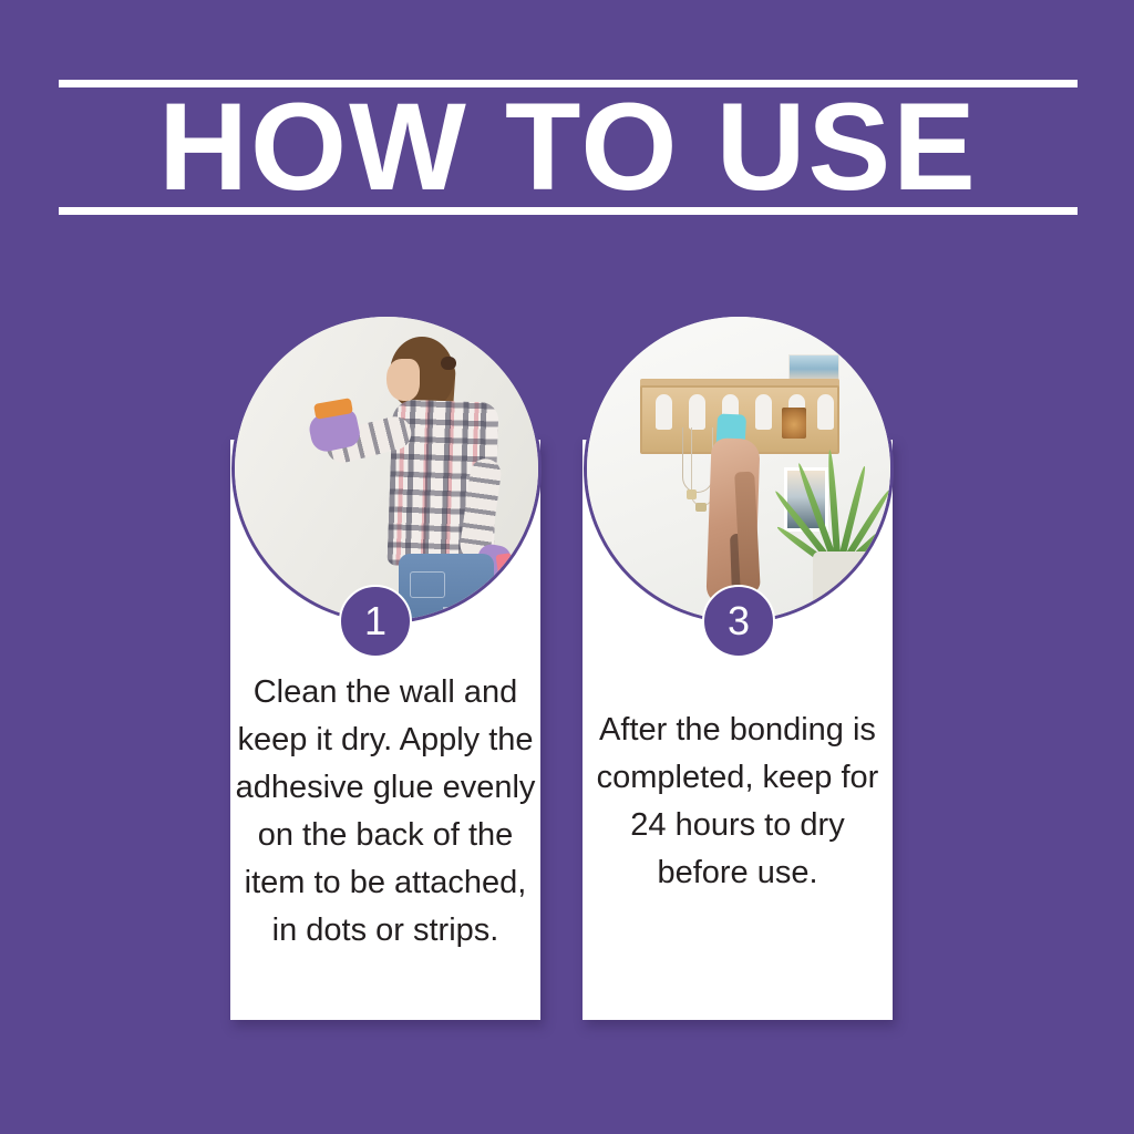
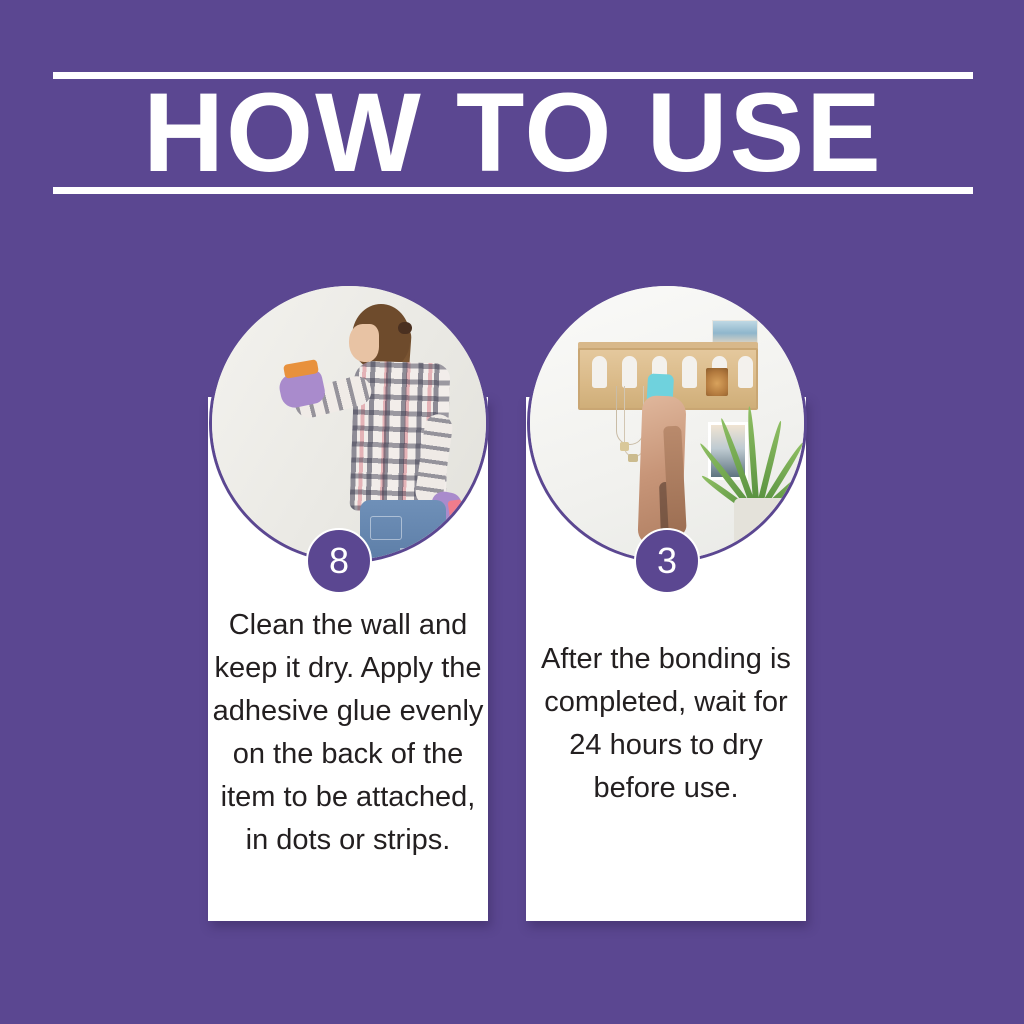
  HOW TO USE
- 1
+ 8
  Clean the wall and keep it dry. Apply the adhesive glue evenly on the back of the item to be attached, in dots or strips.
  3
- After the bonding is completed, keep for 24 hours to dry before use.
+ After the bonding is completed, wait for 24 hours to dry before use.
